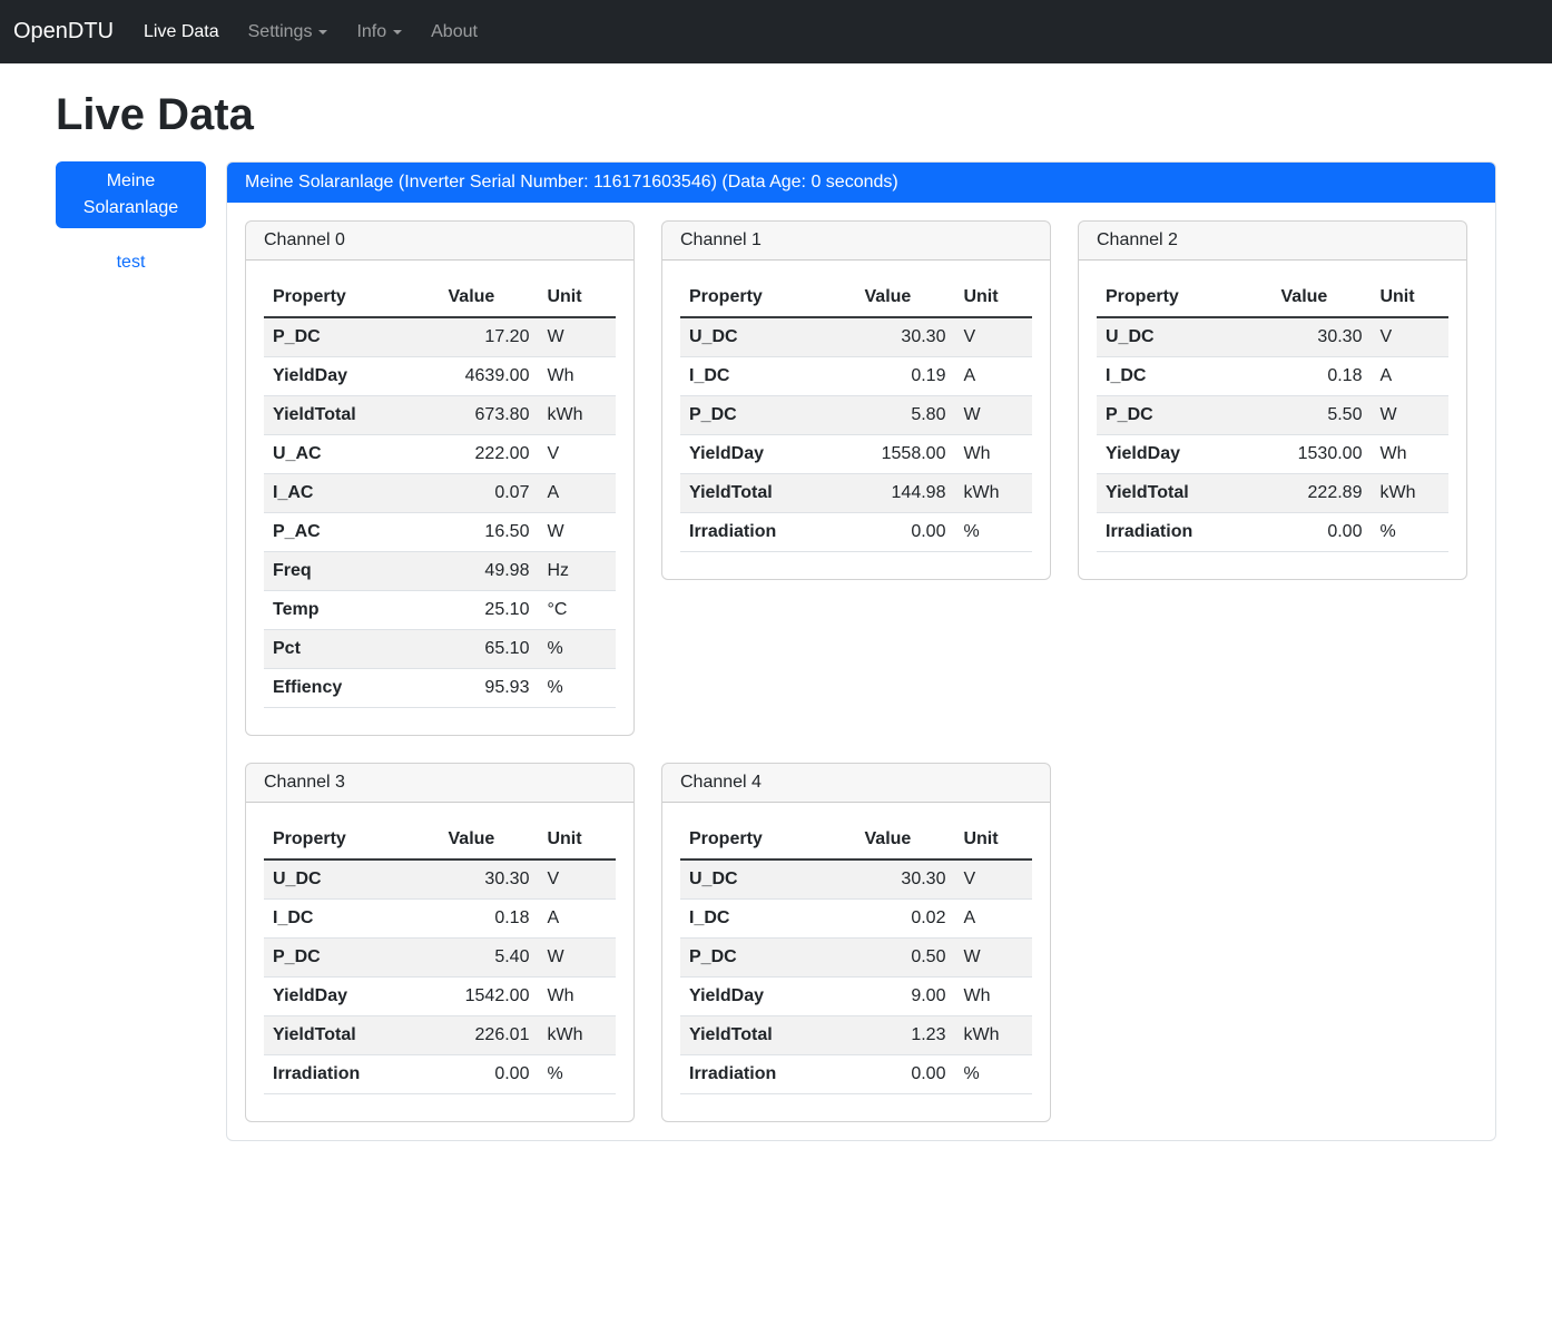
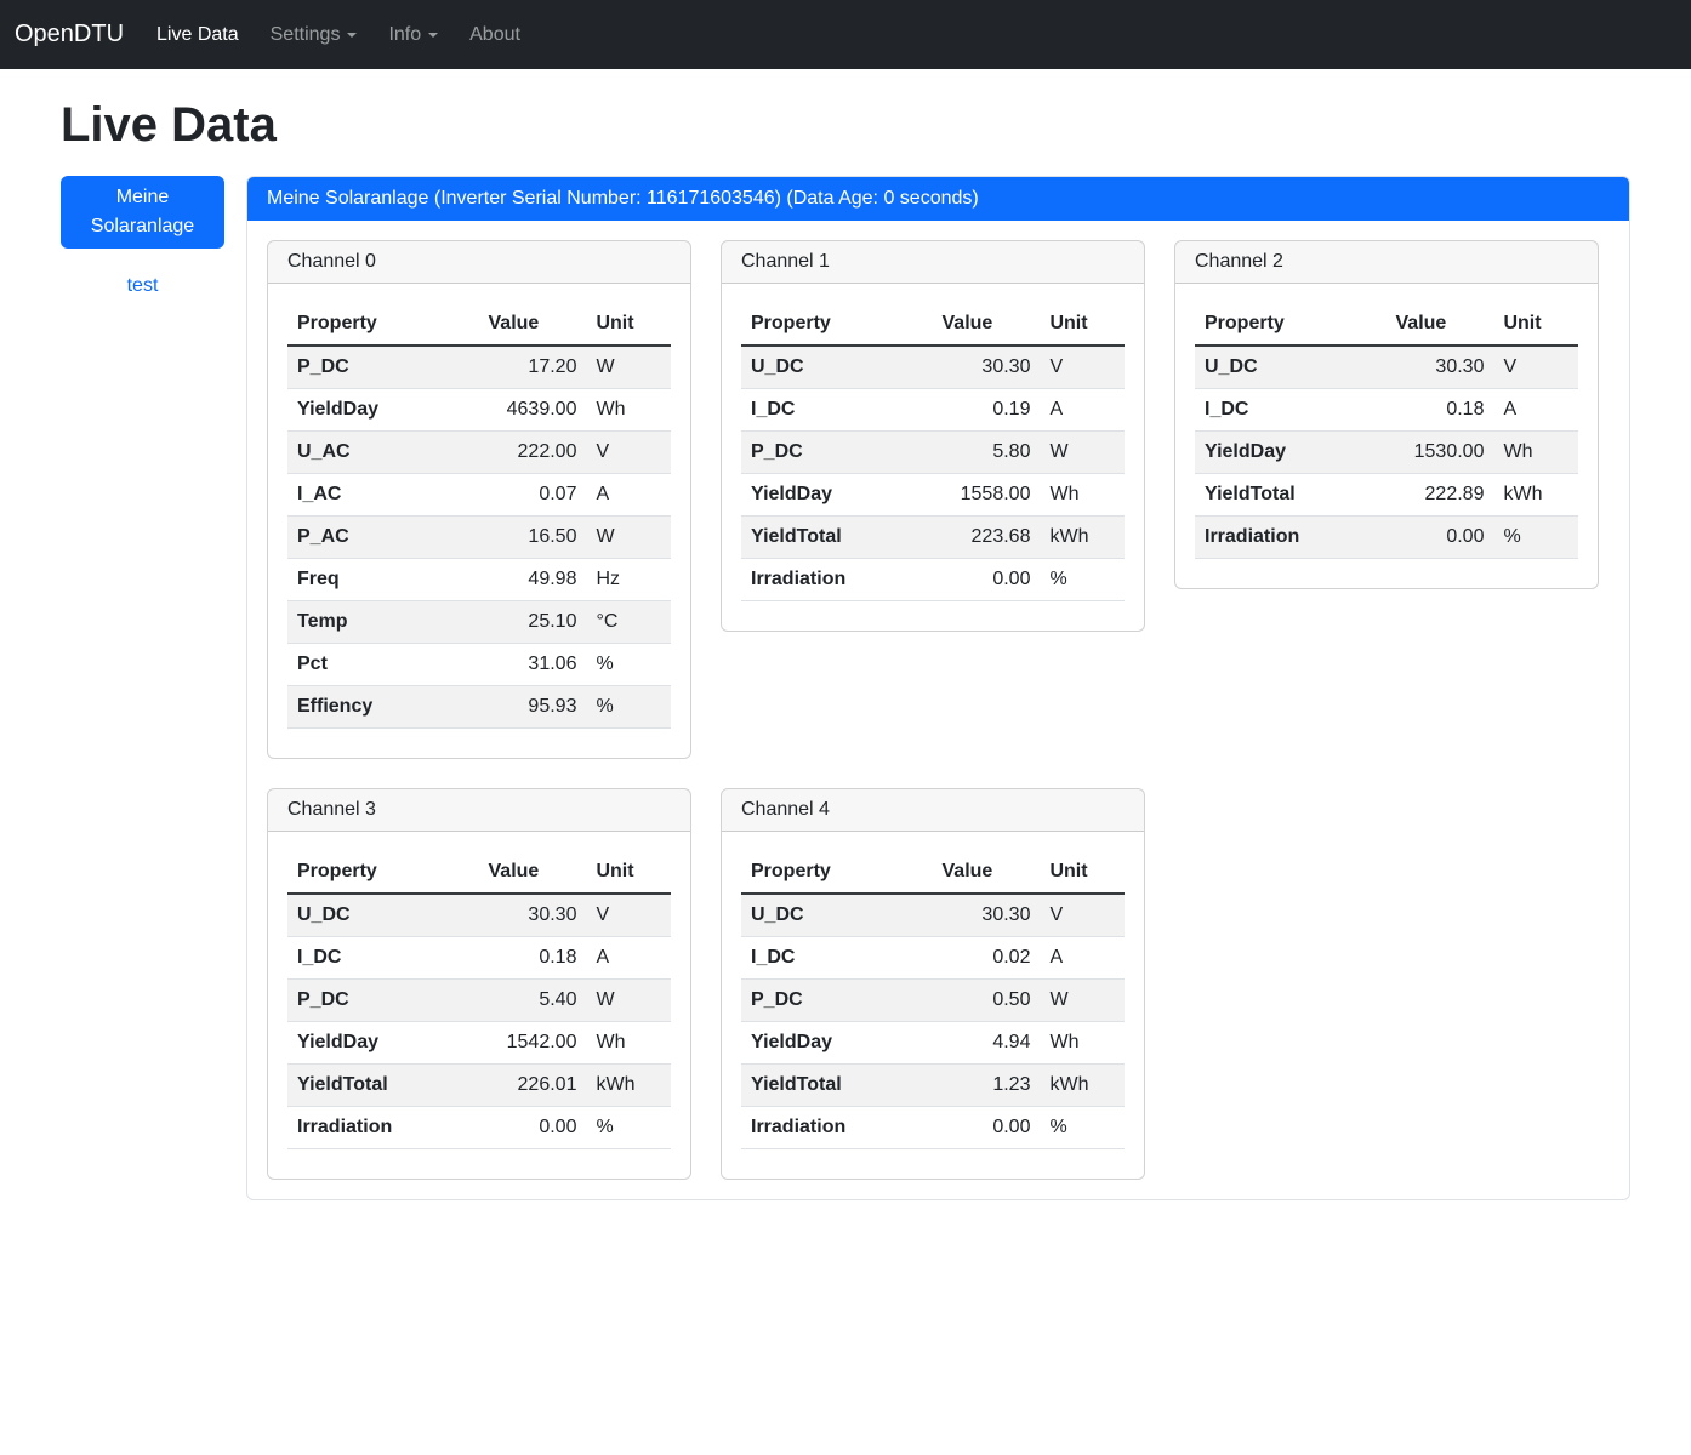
  OpenDTU
  Live Data
  Settings
  Info
  About
  Live Data
  Meine Solaranlage
  test
  Meine Solaranlage (Inverter Serial Number: 116171603546) (Data Age: 0 seconds)
  Channel 0
  Property	Value	Unit
  P_DC	17.20	W
  YieldDay	4639.00	Wh
- YieldTotal	673.80	kWh
  U_AC	222.00	V
  I_AC	0.07	A
  P_AC	16.50	W
  Freq	49.98	Hz
  Temp	25.10	°C
- Pct	65.10	%
+ Pct	31.06	%
  Effiency	95.93	%
  Channel 1
  Property	Value	Unit
  U_DC	30.30	V
  I_DC	0.19	A
  P_DC	5.80	W
  YieldDay	1558.00	Wh
- YieldTotal	144.98	kWh
+ YieldTotal	223.68	kWh
  Irradiation	0.00	%
  Channel 2
  Property	Value	Unit
  U_DC	30.30	V
  I_DC	0.18	A
- P_DC	5.50	W
  YieldDay	1530.00	Wh
  YieldTotal	222.89	kWh
  Irradiation	0.00	%
  Channel 3
  Property	Value	Unit
  U_DC	30.30	V
  I_DC	0.18	A
  P_DC	5.40	W
  YieldDay	1542.00	Wh
  YieldTotal	226.01	kWh
  Irradiation	0.00	%
  Channel 4
  Property	Value	Unit
  U_DC	30.30	V
  I_DC	0.02	A
  P_DC	0.50	W
- YieldDay	9.00	Wh
+ YieldDay	4.94	Wh
  YieldTotal	1.23	kWh
  Irradiation	0.00	%
